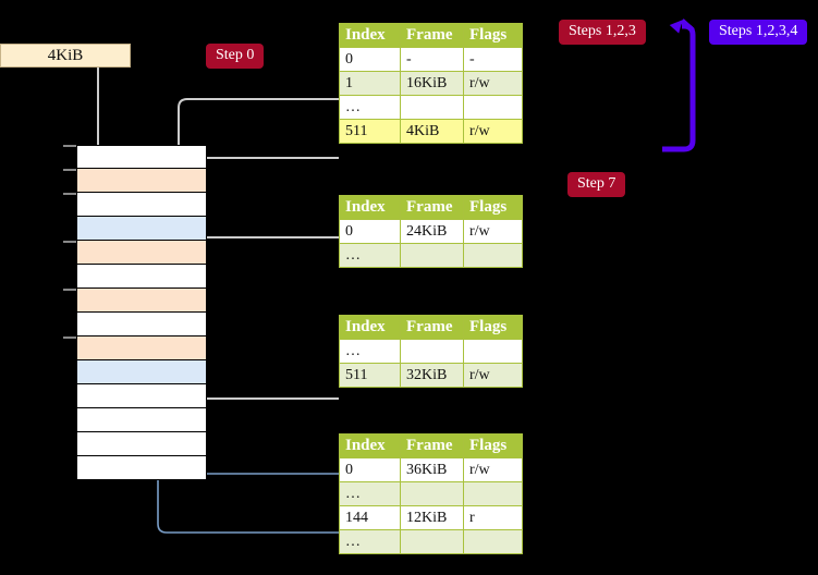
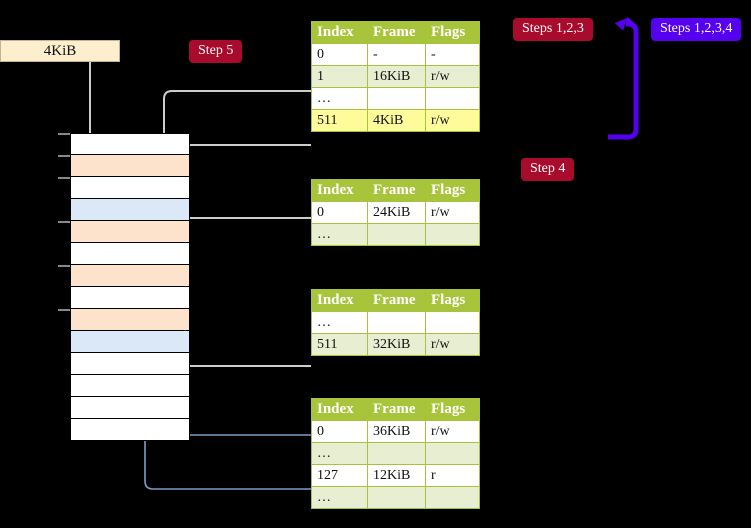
  4KiB
- Step 0
+ Step 5
  Steps 1,2,3
  Steps 1,2,3,4
- Step 7
+ Step 4
  Index	Frame	Flags
  0	-	-
  1	16KiB	r/w
  …
  511	4KiB	r/w
  Index	Frame	Flags
  0	24KiB	r/w
  …
  Index	Frame	Flags
  …
  511	32KiB	r/w
  Index	Frame	Flags
  0	36KiB	r/w
  …
- 144	12KiB	r
+ 127	12KiB	r
  …
